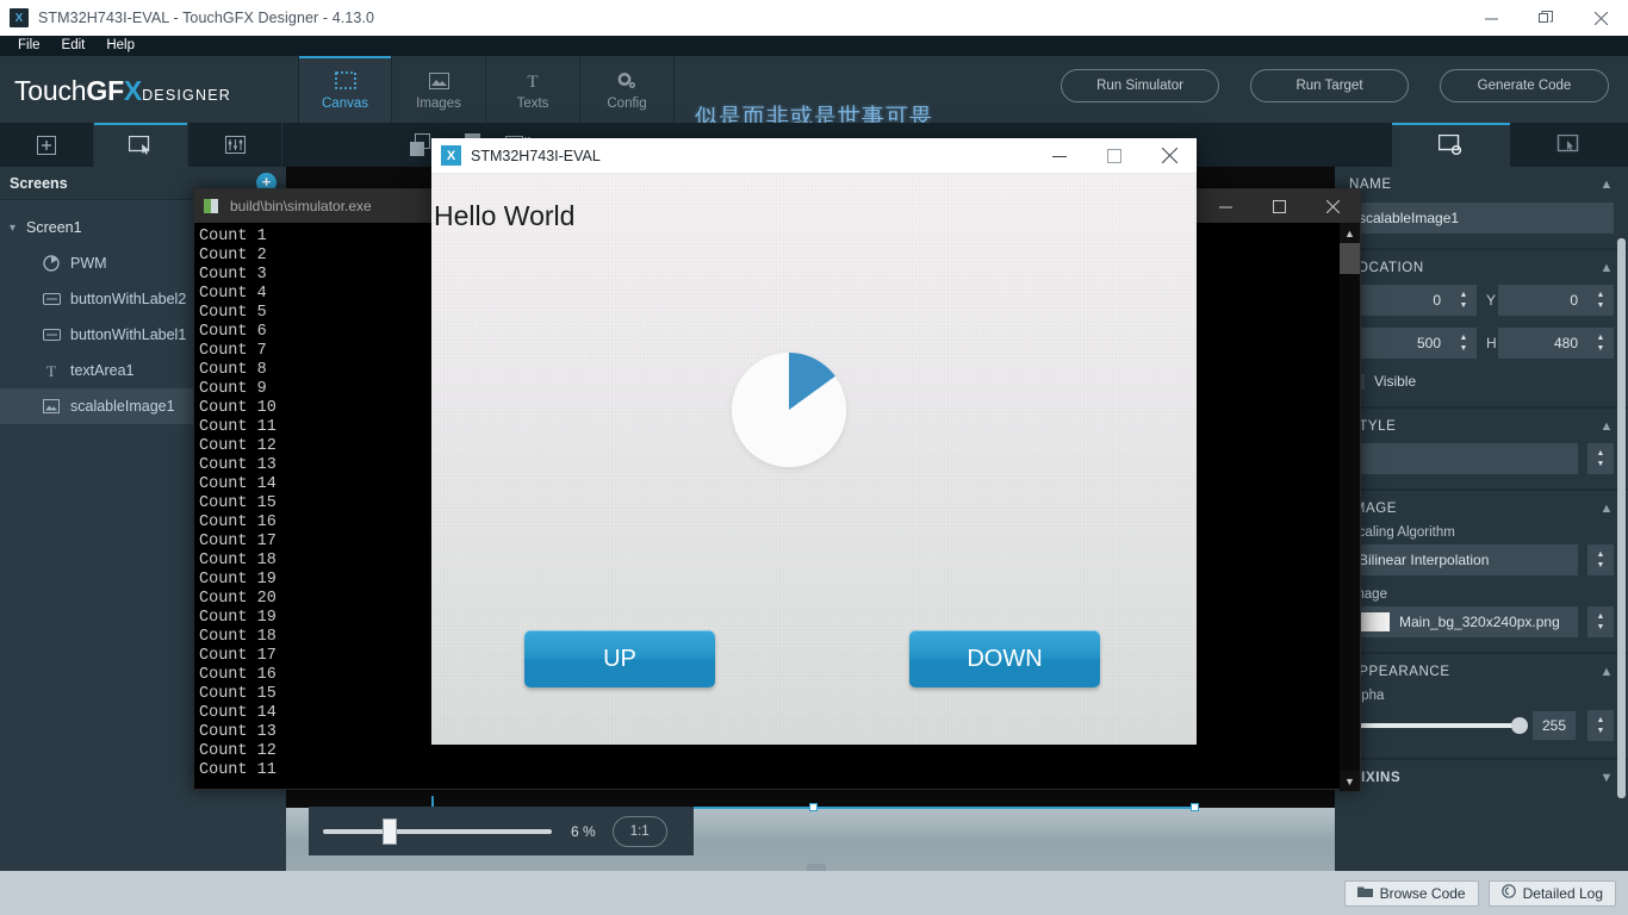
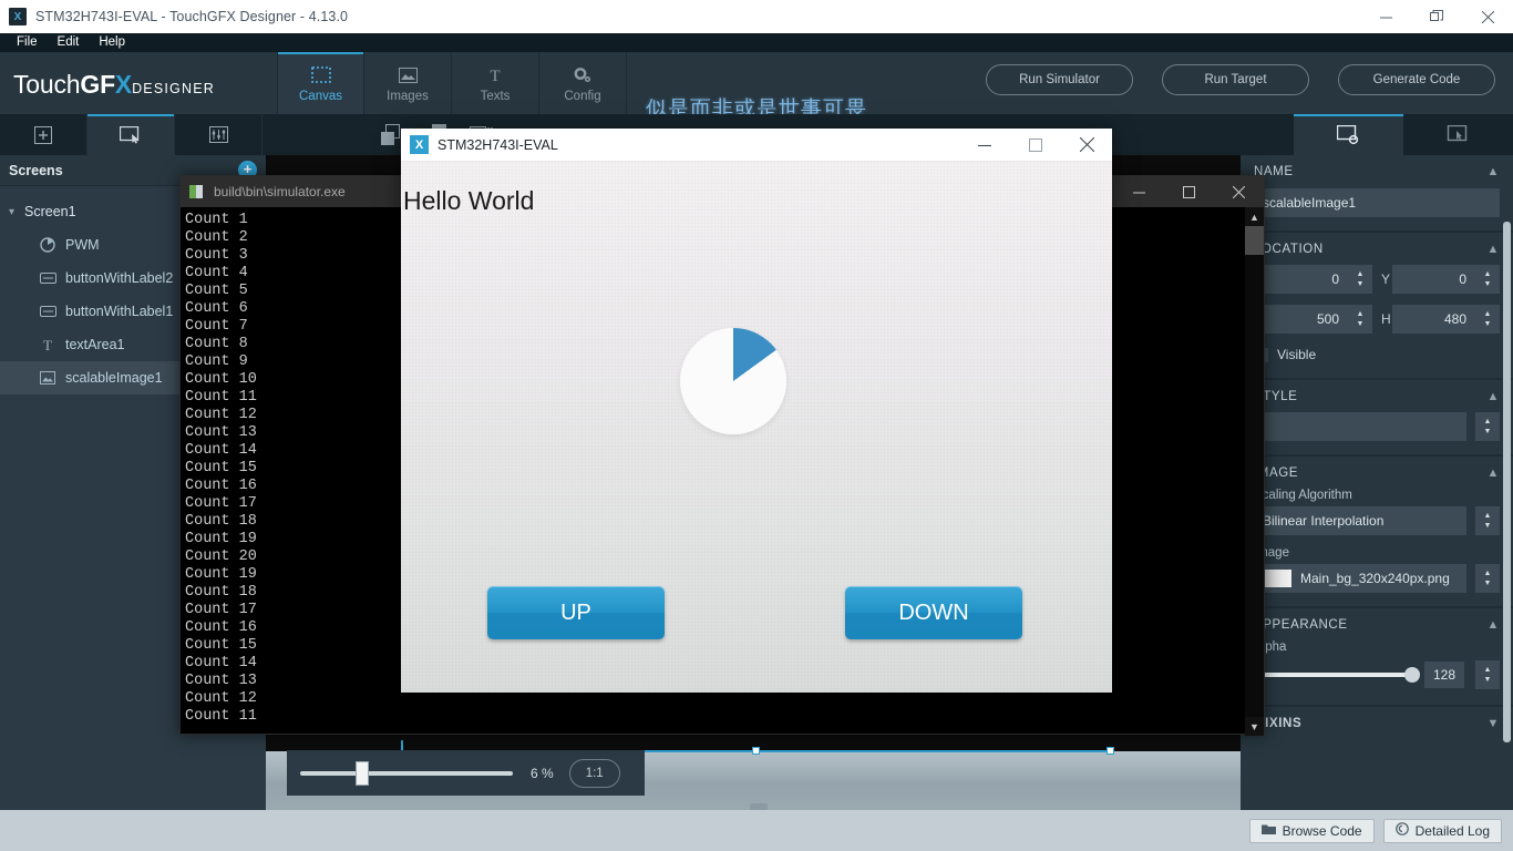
  X
  STM32H743I-EVAL - TouchGFX Designer - 4.13.0
  File
  Edit
  Help
  TouchGFXDESIGNER
  Canvas
  Images
  T
  Texts
  Config
  似是而非或是世事可畏
  Run Simulator
  Run Target
  Generate Code
  Screens
  +
  ▾
  Screen1
  PWM
  buttonWithLabel2
  buttonWithLabel1
  T
  textArea1
  scalableImage1
  6 %
  1:1
  NAME
  ▲
  scalableImage1
  OCATION
  ▲
  0
  Y
  0
  500
  H
  480
  Visible
  TYLE
  ▲
  ▲
  caling Algorithm
  Bilinear Interpolation
  Main_bg_320x240px.png
  PPEARANCE
  ▲
- 255
+ 128
  IXINS
  ▼
  Browse Code
  Detailed Log
  build\bin\simulator.exe
  Count 1
  Count 2
  Count 3
  Count 4
  Count 5
  Count 6
  Count 7
  Count 8
  Count 9
  Count 10
  Count 11
  Count 12
  Count 13
  Count 14
  Count 15
  Count 16
  Count 17
  Count 18
  Count 19
  Count 20
  Count 19
  Count 18
  Count 17
  Count 16
  Count 15
  Count 14
  Count 13
  Count 12
  Count 11
  ▲
  ▼
  X
  STM32H743I-EVAL
  Hello World
  UP
  DOWN
